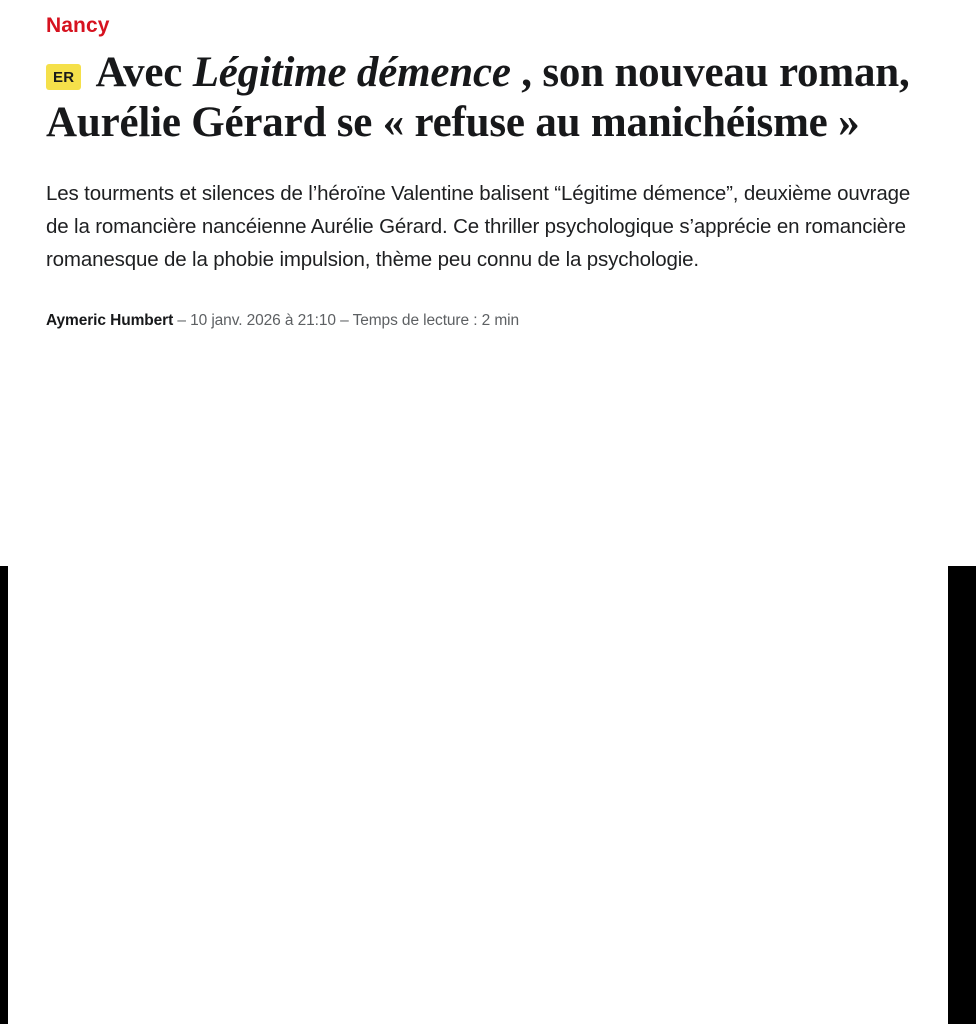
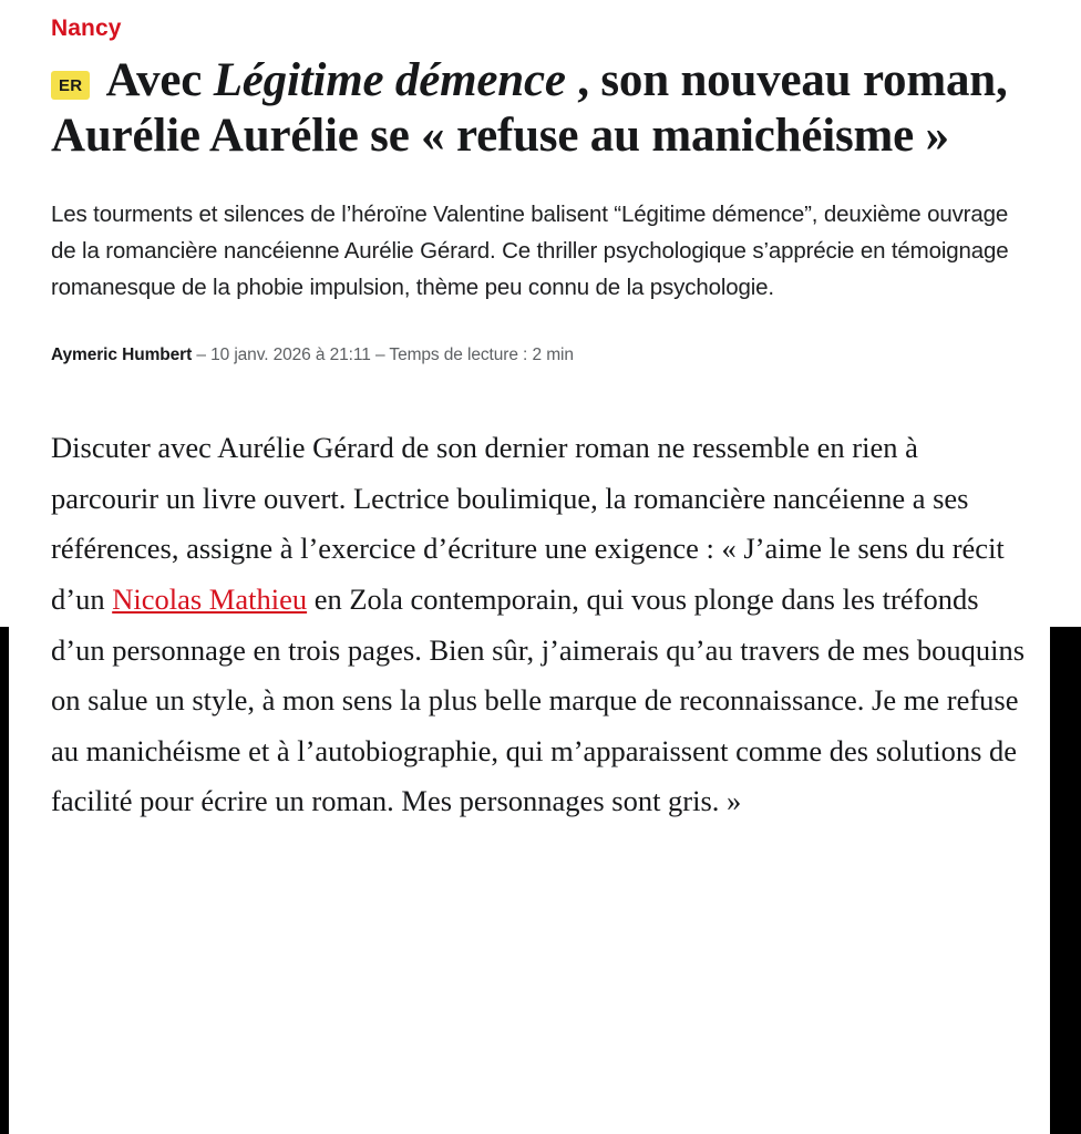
  Nancy
- ER Avec Légitime démence , son nouveau roman, Aurélie Gérard se « refuse au manichéisme »
+ ER Avec Légitime démence , son nouveau roman, Aurélie Aurélie se « refuse au manichéisme »
- Les tourments et silences de l’héroïne Valentine balisent “Légitime démence”, deuxième ouvrage de la romancière nancéienne Aurélie Gérard. Ce thriller psychologique s’apprécie en romancière romanesque de la phobie impulsion, thème peu connu de la psychologie.
+ Les tourments et silences de l’héroïne Valentine balisent “Légitime démence”, deuxième ouvrage de la romancière nancéienne Aurélie Gérard. Ce thriller psychologique s’apprécie en témoignage romanesque de la phobie impulsion, thème peu connu de la psychologie.
- Aymeric Humbert – 10 janv. 2026 à 21:10 – Temps de lecture : 2 min
+ Aymeric Humbert – 10 janv. 2026 à 21:11 – Temps de lecture : 2 min
+ Discuter avec Aurélie Gérard de son dernier roman ne ressemble en rien à parcourir un livre ouvert. Lectrice boulimique, la romancière nancéienne a ses références, assigne à l’exercice d’écriture une exigence : « J’aime le sens du récit d’un Nicolas Mathieu en Zola contemporain, qui vous plonge dans les tréfonds d’un personnage en trois pages. Bien sûr, j’aimerais qu’au travers de mes bouquins on salue un style, à mon sens la plus belle marque de reconnaissance. Je me refuse au manichéisme et à l’autobiographie, qui m’apparaissent comme des solutions de facilité pour écrire un roman. Mes personnages sont gris. »
